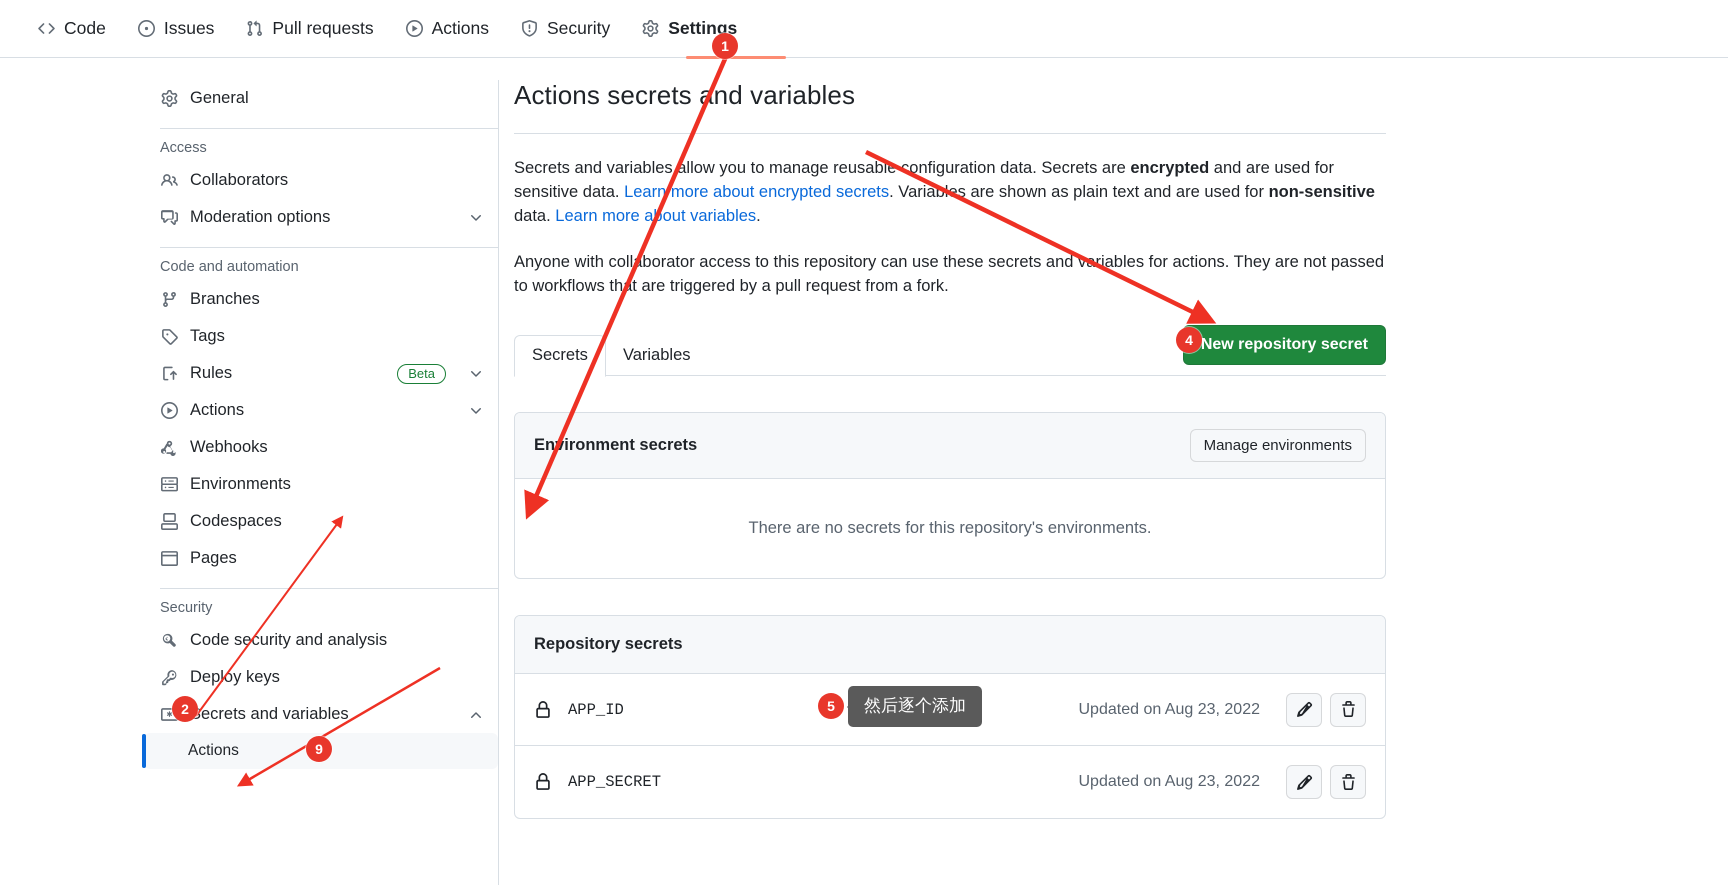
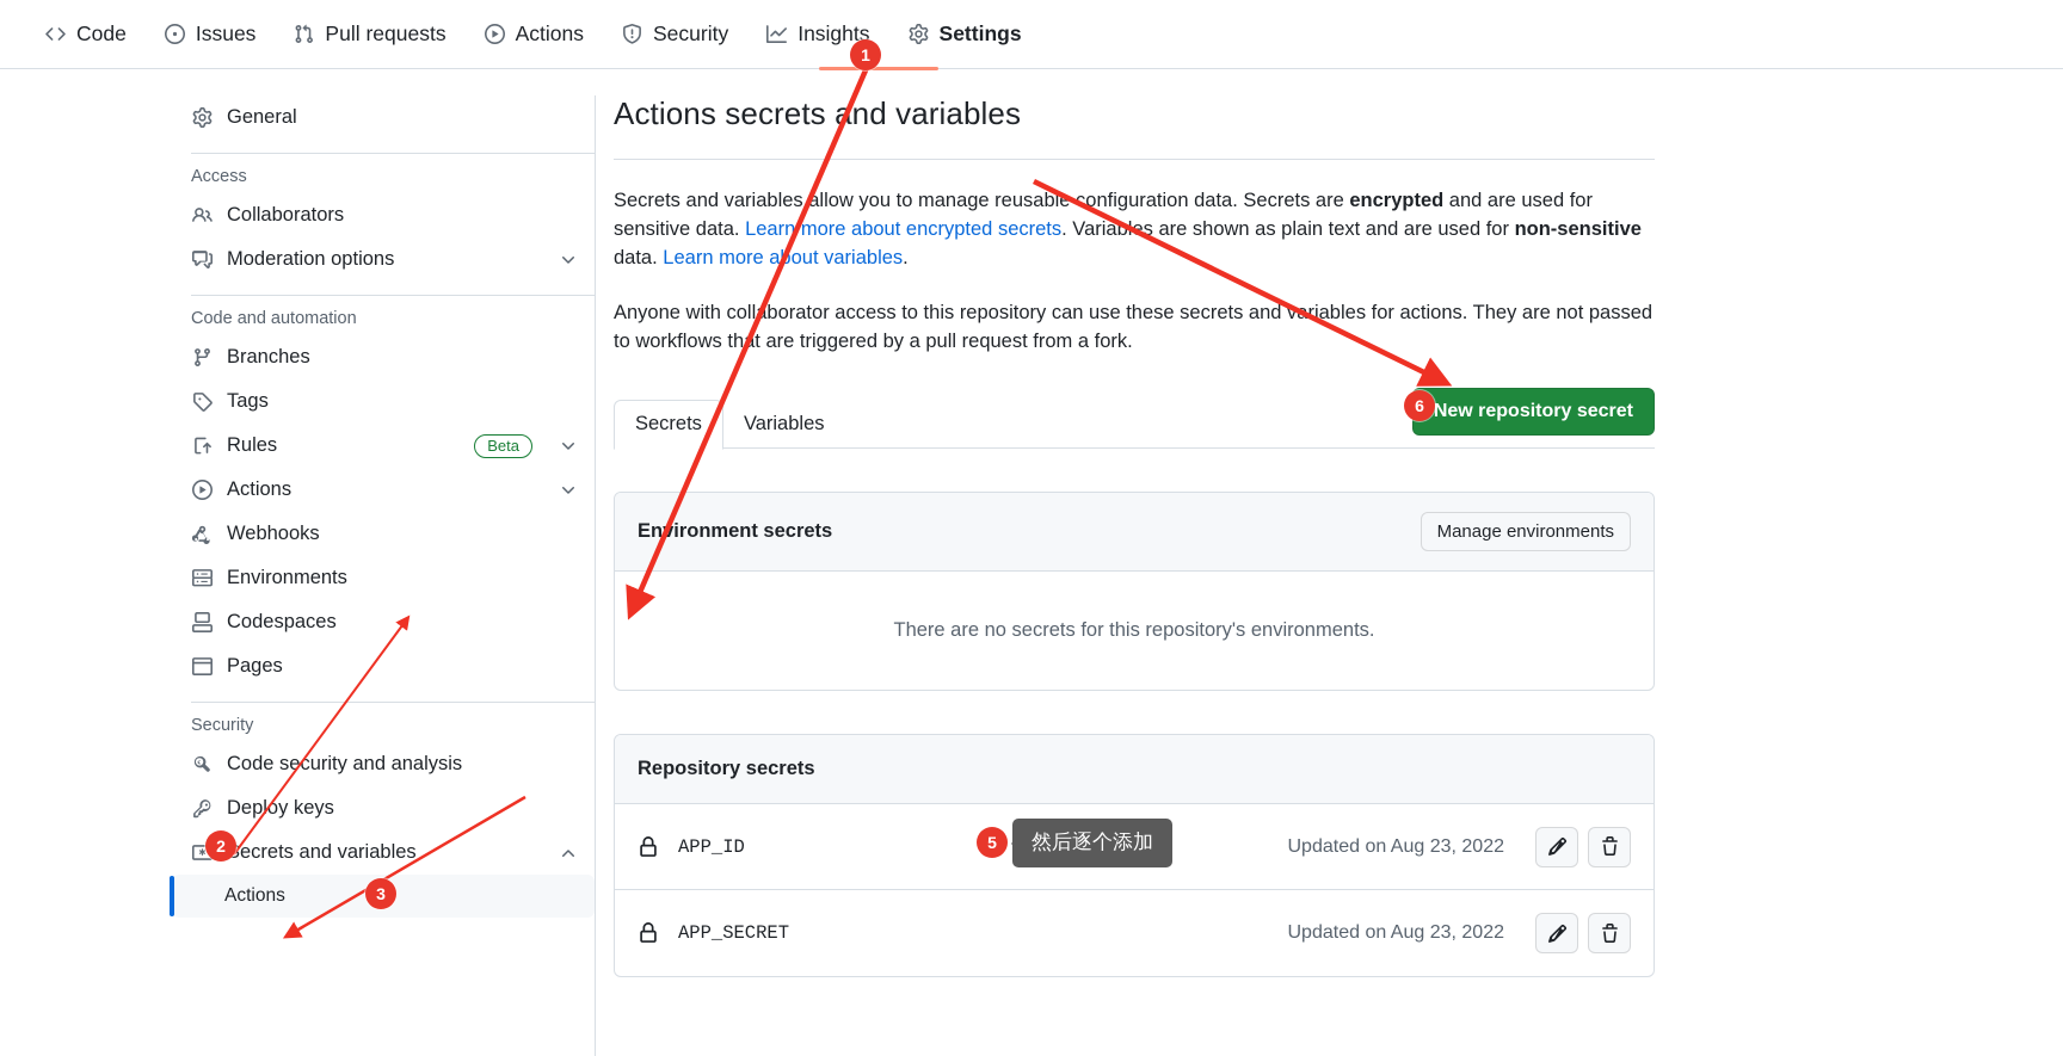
  Code
  Issues
  Pull requests
  Actions
  Security
+ Insights
  Settings
  General
  Access
  Collaborators
  Moderation options
  Code and automation
  Branches
  Tags
  Rules
  Beta
  Actions
  Webhooks
  Environments
  Codespaces
  Pages
  Security
  Code security and analysis
  Deploy keys
  ecrets and variables
  Actions
  Actions secrets and variables
  Secrets and variables allow you to manage reusable configuration data. Secrets are encrypted and are used for sensitive data. Learn more about encrypted secrets. Variabes are shown as plain text and are used for non-sensitive data. Learn more aout variables.
  Anyone with collborator access to this repository can use these secrets and vriables for actions. They are not passed to workflows tht are triggered by a pull request from a fork.
  Secrets
  Variables
  New repository secret
  Enironment secrets
  Manage environments
  There are no secrets for this repository's environments.
  Repository secrets
  APP_ID
  Updated on Aug 23, 2022
  APP_SECRET
  Updated on Aug 23, 2022
  1
  2
- 9
+ 3
- 4
+ 6
  5
  然后逐个添加
